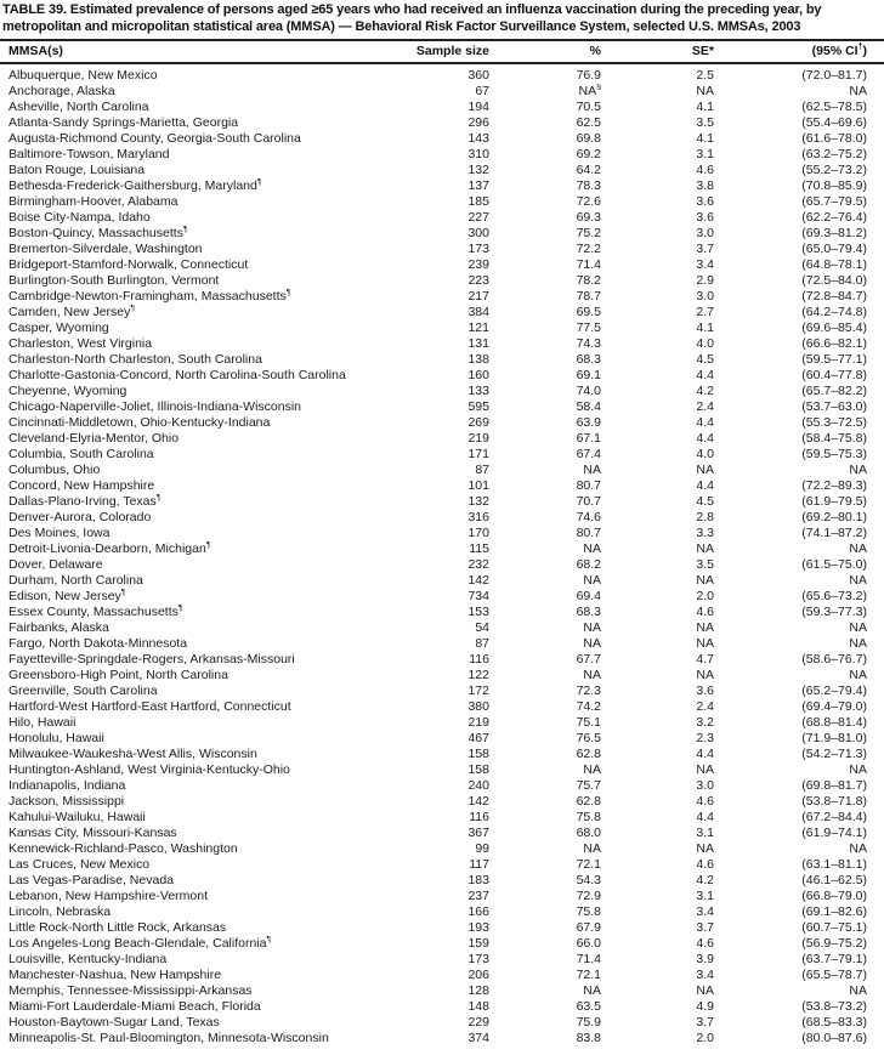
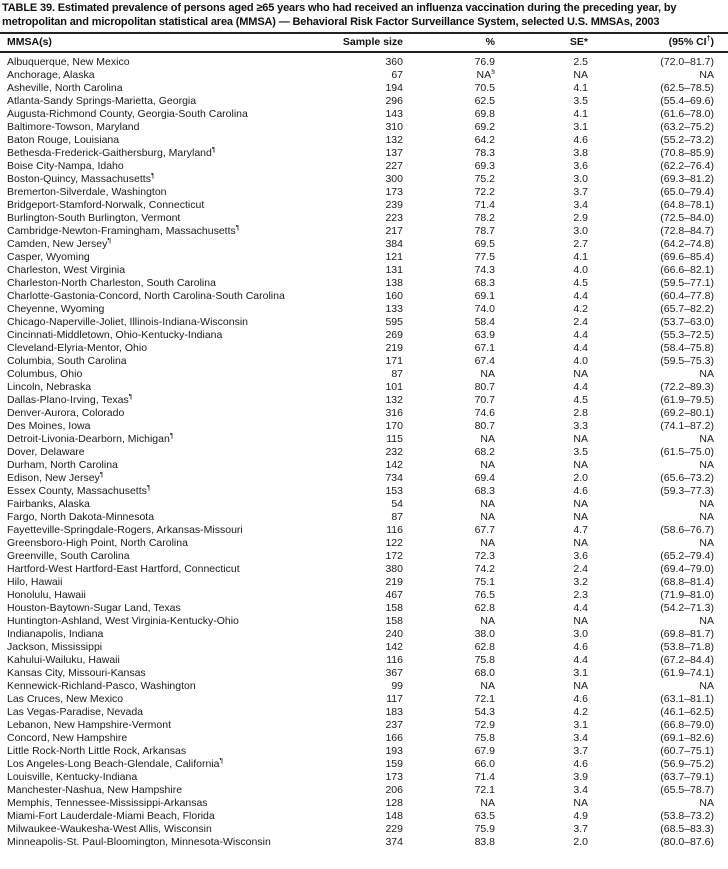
  TABLE 39. Estimated prevalence of persons aged ≥65 years who had received an influenza vaccination during the preceding year, by metropolitan and micropolitan statistical area (MMSA) — Behavioral Risk Factor Surveillance System, selected U.S. MMSAs, 2003
  MMSA(s)	Sample size	%	SE*	(95% CI )
  Albuquerque, New Mexico	360	76.9	2.5	(72.0–81.7)
  Anchorage, Alaska	67	NA	NA	NA
  Asheville, North Carolina	194	70.5	4.1	(62.5–78.5)
  Atlanta-Sandy Springs-Marietta, Georgia	296	62.5	3.5	(55.4–69.6)
  Augusta-Richmond County, Georgia-South Carolina	143	69.8	4.1	(61.6–78.0)
  Baltimore-Towson, Maryland	310	69.2	3.1	(63.2–75.2)
  Baton Rouge, Louisiana	132	64.2	4.6	(55.2–73.2)
  Bethesda-Frederick-Gaithersburg, Maryland	137	78.3	3.8	(70.8–85.9)
- Birmingham-Hoover, Alabama	185	72.6	3.6	(65.7–79.5)
  Boise City-Nampa, Idaho	227	69.3	3.6	(62.2–76.4)
  Boston-Quincy, Massachusetts	300	75.2	3.0	(69.3–81.2)
  Bremerton-Silverdale, Washington	173	72.2	3.7	(65.0–79.4)
  Bridgeport-Stamford-Norwalk, Connecticut	239	71.4	3.4	(64.8–78.1)
  Burlington-South Burlington, Vermont	223	78.2	2.9	(72.5–84.0)
  Cambridge-Newton-Framingham, Massachusetts	217	78.7	3.0	(72.8–84.7)
  Camden, New Jersey	384	69.5	2.7	(64.2–74.8)
  Casper, Wyoming	121	77.5	4.1	(69.6–85.4)
  Charleston, West Virginia	131	74.3	4.0	(66.6–82.1)
  Charleston-North Charleston, South Carolina	138	68.3	4.5	(59.5–77.1)
  Charlotte-Gastonia-Concord, North Carolina-South Carolina	160	69.1	4.4	(60.4–77.8)
  Cheyenne, Wyoming	133	74.0	4.2	(65.7–82.2)
  Chicago-Naperville-Joliet, Illinois-Indiana-Wisconsin	595	58.4	2.4	(53.7–63.0)
  Cincinnati-Middletown, Ohio-Kentucky-Indiana	269	63.9	4.4	(55.3–72.5)
  Cleveland-Elyria-Mentor, Ohio	219	67.1	4.4	(58.4–75.8)
  Columbia, South Carolina	171	67.4	4.0	(59.5–75.3)
  Columbus, Ohio	87	NA	NA	NA
- Concord, New Hampshire	101	80.7	4.4	(72.2–89.3)
+ Lincoln, Nebraska	101	80.7	4.4	(72.2–89.3)
  Dallas-Plano-Irving, Texas	132	70.7	4.5	(61.9–79.5)
  Denver-Aurora, Colorado	316	74.6	2.8	(69.2–80.1)
  Des Moines, Iowa	170	80.7	3.3	(74.1–87.2)
  Detroit-Livonia-Dearborn, Michigan	115	NA	NA	NA
  Dover, Delaware	232	68.2	3.5	(61.5–75.0)
  Durham, North Carolina	142	NA	NA	NA
  Edison, New Jersey	734	69.4	2.0	(65.6–73.2)
  Essex County, Massachusetts	153	68.3	4.6	(59.3–77.3)
  Fairbanks, Alaska	54	NA	NA	NA
  Fargo, North Dakota-Minnesota	87	NA	NA	NA
  Fayetteville-Springdale-Rogers, Arkansas-Missouri	116	67.7	4.7	(58.6–76.7)
  Greensboro-High Point, North Carolina	122	NA	NA	NA
  Greenville, South Carolina	172	72.3	3.6	(65.2–79.4)
  Hartford-West Hartford-East Hartford, Connecticut	380	74.2	2.4	(69.4–79.0)
  Hilo, Hawaii	219	75.1	3.2	(68.8–81.4)
  Honolulu, Hawaii	467	76.5	2.3	(71.9–81.0)
- Milwaukee-Waukesha-West Allis, Wisconsin	158	62.8	4.4	(54.2–71.3)
+ Houston-Baytown-Sugar Land, Texas	158	62.8	4.4	(54.2–71.3)
  Huntington-Ashland, West Virginia-Kentucky-Ohio	158	NA	NA	NA
- Indianapolis, Indiana	240	75.7	3.0	(69.8–81.7)
+ Indianapolis, Indiana	240	38.0	3.0	(69.8–81.7)
  Jackson, Mississippi	142	62.8	4.6	(53.8–71.8)
  Kahului-Wailuku, Hawaii	116	75.8	4.4	(67.2–84.4)
  Kansas City, Missouri-Kansas	367	68.0	3.1	(61.9–74.1)
  Kennewick-Richland-Pasco, Washington	99	NA	NA	NA
  Las Cruces, New Mexico	117	72.1	4.6	(63.1–81.1)
  Las Vegas-Paradise, Nevada	183	54.3	4.2	(46.1–62.5)
  Lebanon, New Hampshire-Vermont	237	72.9	3.1	(66.8–79.0)
- Lincoln, Nebraska	166	75.8	3.4	(69.1–82.6)
+ Concord, New Hampshire	166	75.8	3.4	(69.1–82.6)
  Little Rock-North Little Rock, Arkansas	193	67.9	3.7	(60.7–75.1)
  Los Angeles-Long Beach-Glendale, California	159	66.0	4.6	(56.9–75.2)
  Louisville, Kentucky-Indiana	173	71.4	3.9	(63.7–79.1)
  Manchester-Nashua, New Hampshire	206	72.1	3.4	(65.5–78.7)
  Memphis, Tennessee-Mississippi-Arkansas	128	NA	NA	NA
  Miami-Fort Lauderdale-Miami Beach, Florida	148	63.5	4.9	(53.8–73.2)
- Houston-Baytown-Sugar Land, Texas	229	75.9	3.7	(68.5–83.3)
+ Milwaukee-Waukesha-West Allis, Wisconsin	229	75.9	3.7	(68.5–83.3)
  Minneapolis-St. Paul-Bloomington, Minnesota-Wisconsin	374	83.8	2.0	(80.0–87.6)
